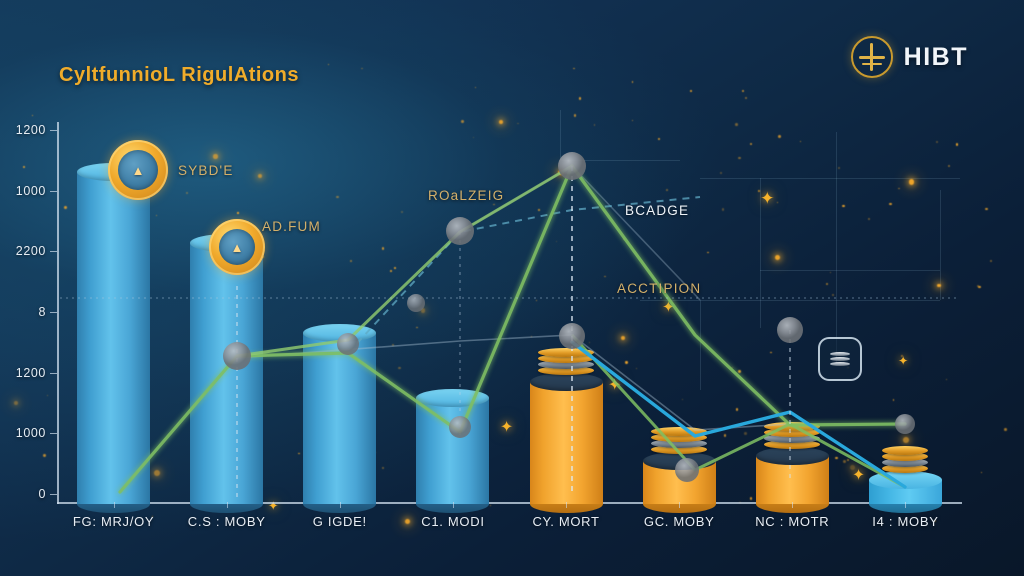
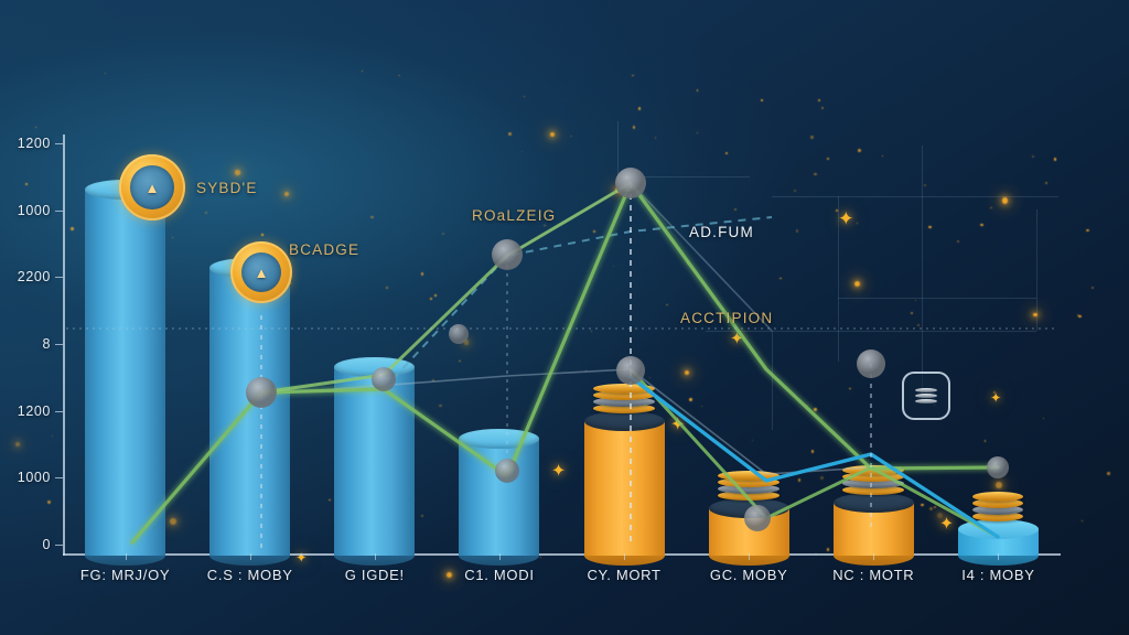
  ✦
  ✦
  ✦
  ✦
  ✦
  ✦
  ✦
- CyltfunnioL RigulAtions
- HIBT
  1200
  1000
  2200
  8
  1200
  1000
  0
  FG: MRJ/OY
  C.S : MOBY
  G IGDE!
  C1. MODI
  CY. MORT
  GC. MOBY
  NC : MOTR
  I4 : MOBY
  ▲
  ▲
  SYBD'E
- AD.FUM
+ BCADGE
  ROaLZEIG
- BCADGE
+ AD.FUM
  ACCTIPION
